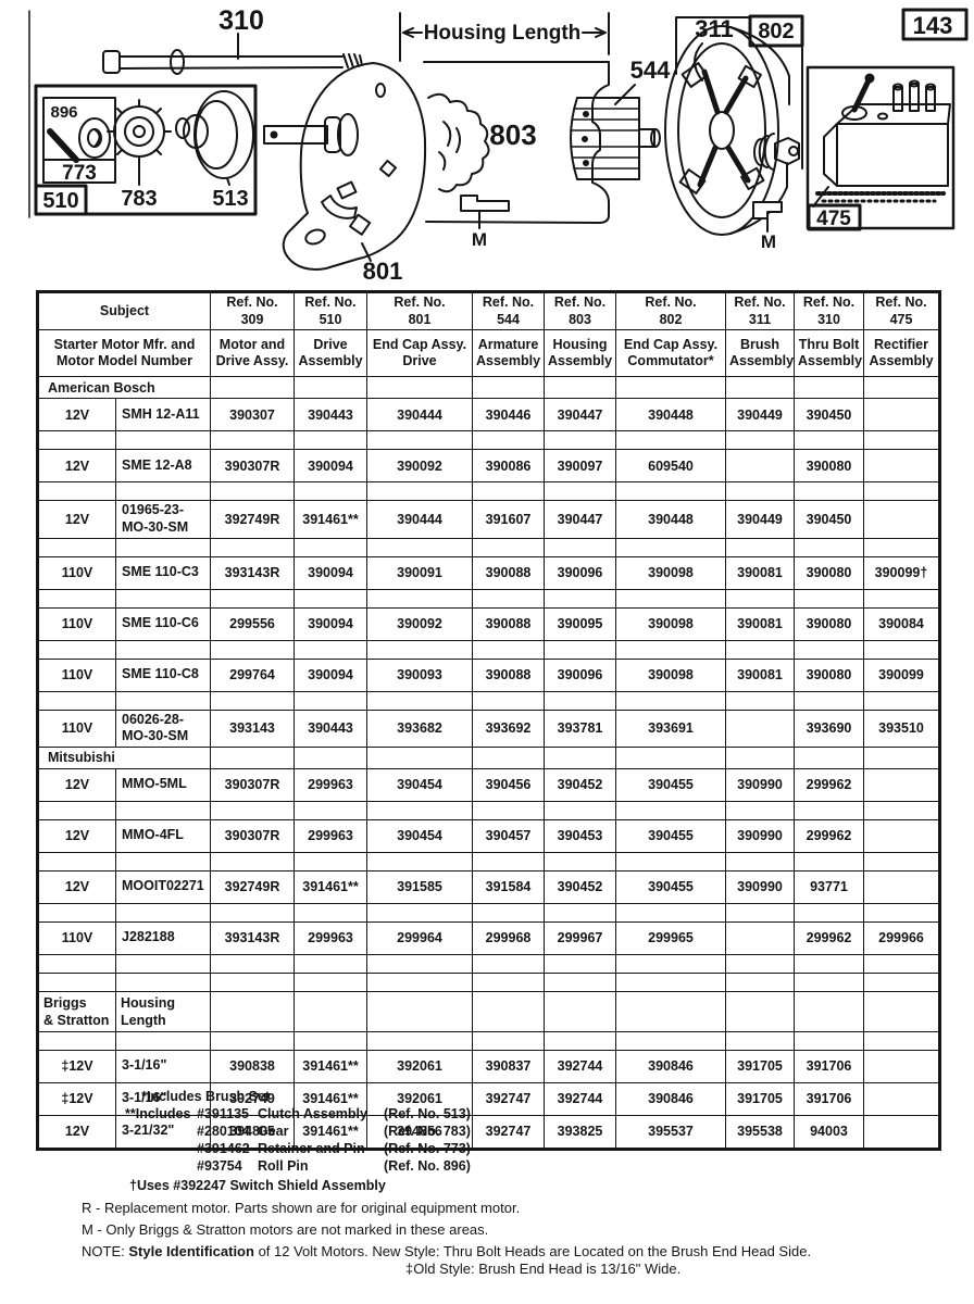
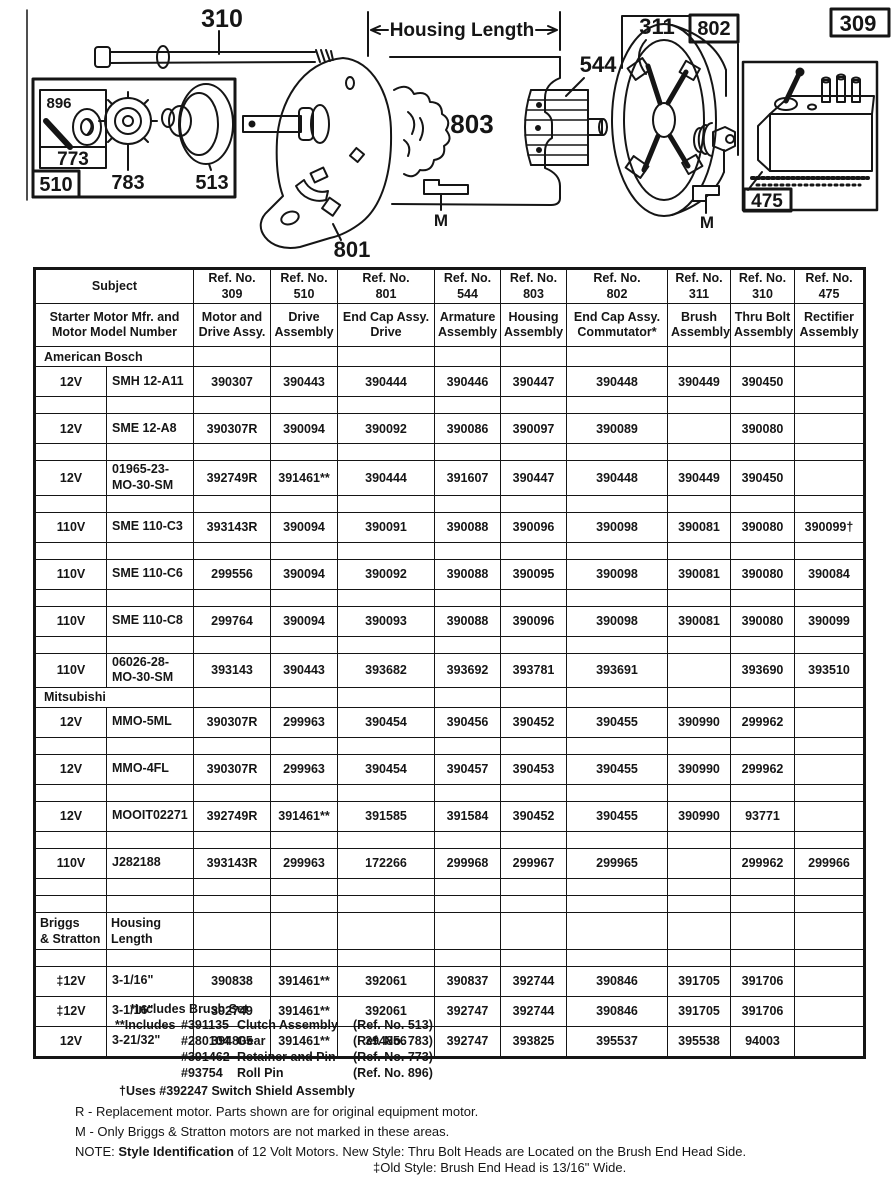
  310
  Housing Length
  896
  773
  510
  783
  513
  801
  803
  M
  544
  311
  802
  M
  475
- 143
+ 309
  Subject	Ref. No. 309	Ref. No. 510	Ref. No. 801	Ref. No. 544	Ref. No. 803	Ref. No. 802	Ref. No. 311	Ref. No. 310	Ref. No. 475
  Starter Motor Mfr. and Motor Model Number	Motor and Drive Assy.	Drive Assembly	End Cap Assy. Drive	Armature Assembly	Housing Assembly	End Cap Assy. Commutator*	Brush Assembly	Thru Bolt Assembly	Rectifier Assembly
  American Bosch
  12V	SMH 12-A11	390307	390443	390444	390446	390447	390448	390449	390450
- 12V	SME 12-A8	390307R	390094	390092	390086	390097	609540		390080
+ 12V	SME 12-A8	390307R	390094	390092	390086	390097	390089		390080
  12V	01965-23- MO-30-SM	392749R	391461**	390444	391607	390447	390448	390449	390450
  110V	SME 110-C3	393143R	390094	390091	390088	390096	390098	390081	390080	390099†
  110V	SME 110-C6	299556	390094	390092	390088	390095	390098	390081	390080	390084
  110V	SME 110-C8	299764	390094	390093	390088	390096	390098	390081	390080	390099
  110V	06026-28- MO-30-SM	393143	390443	393682	393692	393781	393691		393690	393510
  Mitsubishi
  12V	MMO-5ML	390307R	299963	390454	390456	390452	390455	390990	299962
  12V	MMO-4FL	390307R	299963	390454	390457	390453	390455	390990	299962
  12V	MOOIT02271	392749R	391461**	391585	391584	390452	390455	390990	93771
- 110V	J282188	393143R	299963	299964	299968	299967	299965		299962	299966
+ 110V	J282188	393143R	299963	172266	299968	299967	299965		299962	299966
  Briggs & Stratton	Housing Length
  ‡12V	3-1/16"	390838	391461**	392061	390837	392744	390846	391705	391706
  ‡12V	3-1/16"	392749	391461**	392061	392747	392744	390846	391705	391706
  12V	3-21/32"	394805	391461**	394856	392747	393825	395537	395538	94003
  *Includes Brush Set
  **Includes
  #391135
  Clutch Assembly
  (Ref. No. 513)
  #280104
  Gear
  (Ref. No. 783)
  #391462
  Retainer and Pin
  (Ref. No. 773)
  #93754
  Roll Pin
  (Ref. No. 896)
  †Uses #392247 Switch Shield Assembly
  R - Replacement motor. Parts shown are for original equipment motor.
  M - Only Briggs & Stratton motors are not marked in these areas.
  NOTE: Style Identification of 12 Volt Motors. New Style: Thru Bolt Heads are Located on the Brush End Head Side.
  ‡Old Style: Brush End Head is 13/16" Wide.
